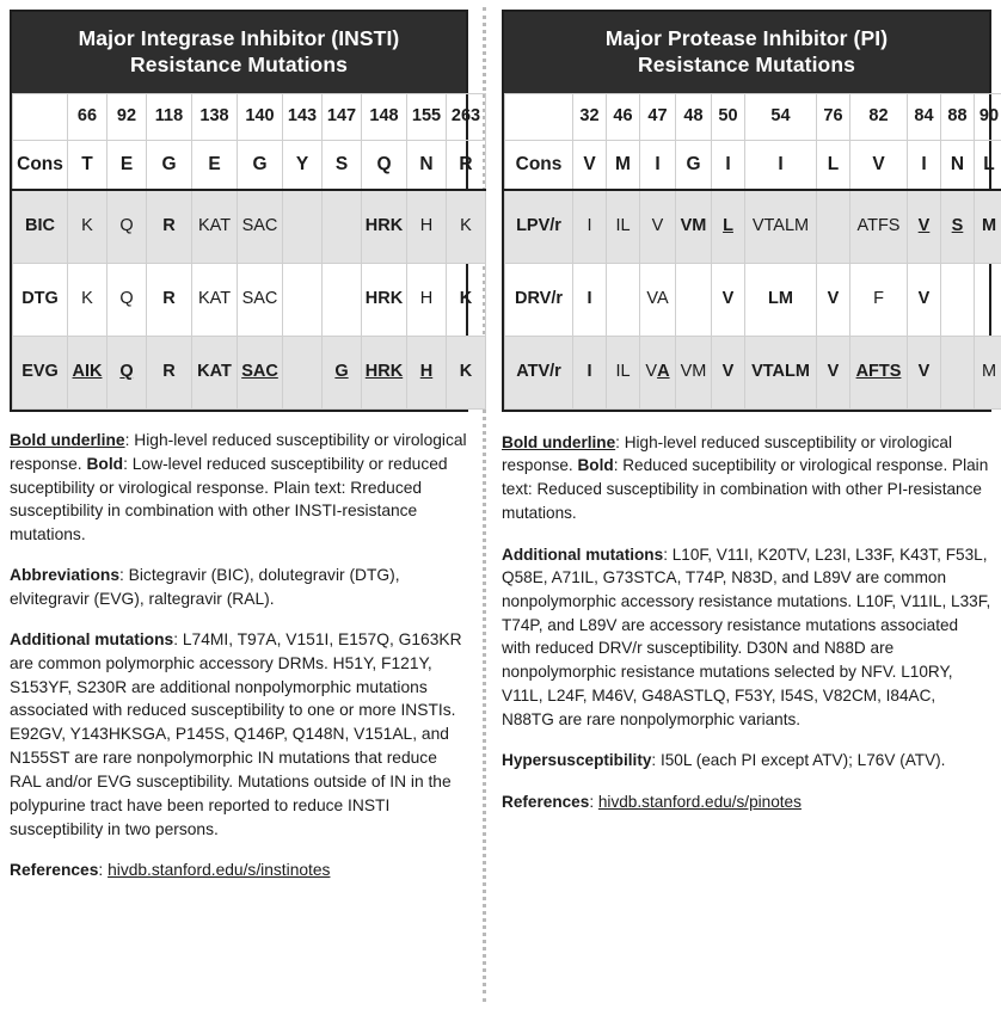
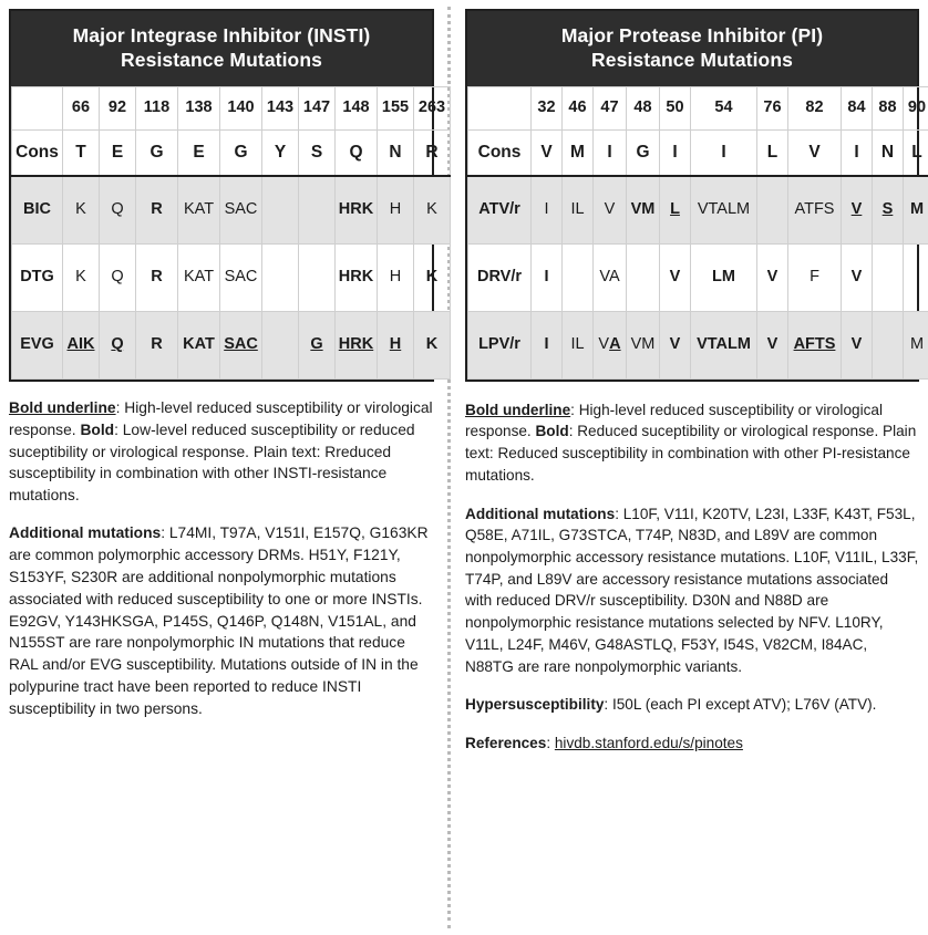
  Major Integrase Inhibitor (INSTI)
  Resistance Mutations
  	66	92	118	138	140	143	147	148	155	263
  Cons	T	E	G	E	G	Y	S	Q	N	R
  BIC	K	Q	R	KAT	SAC			HRK	H	K
  DTG	K	Q	R	KAT	SAC			HRK	H	K
  EVG	AIK	Q	R	KAT	SAC		G	HRK	H	K
  Bold underline: High-level reduced susceptibility or virological response. Bold: Low-level reduced susceptibility or reduced suceptibility or virological response. Plain text: Rreduced susceptibility in combination with other INSTI-resistance mutations.
- Abbreviations: Bictegravir (BIC), dolutegravir (DTG), elvitegravir (EVG), raltegravir (RAL).
  Additional mutations: L74MI, T97A, V151I, E157Q, G163KR are common polymorphic accessory DRMs. H51Y, F121Y, S153YF, S230R are additional nonpolymorphic mutations associated with reduced susceptibility to one or more INSTIs. E92GV, Y143HKSGA, P145S, Q146P, Q148N, V151AL, and N155ST are rare nonpolymorphic IN mutations that reduce RAL and/or EVG susceptibility. Mutations outside of IN in the polypurine tract have been reported to reduce INSTI susceptibility in two persons.
- References: hivdb.stanford.edu/s/instinotes
  Major Protease Inhibitor (PI)
  Resistance Mutations
  	32	46	47	48	50	54	76	82	84	88	90
  Cons	V	M	I	G	I	I	L	V	I	N	L
- LPV/r	I	IL	V	VM	L	VTALM		ATFS	V	S	M
+ ATV/r	I	IL	V	VM	L	VTALM		ATFS	V	S	M
  DRV/r	I		VA		V	LM	V	F	V
- ATV/r	I	IL	VA	VM	V	VTALM	V	AFTS	V		M
+ LPV/r	I	IL	VA	VM	V	VTALM	V	AFTS	V		M
  Bold underline: High-level reduced susceptibility or virological response. Bold: Reduced suceptibility or virological response. Plain text: Reduced susceptibility in combination with other PI-resistance mutations.
  Additional mutations: L10F, V11I, K20TV, L23I, L33F, K43T, F53L, Q58E, A71IL, G73STCA, T74P, N83D, and L89V are common nonpolymorphic accessory resistance mutations. L10F, V11IL, L33F, T74P, and L89V are accessory resistance mutations associated with reduced DRV/r susceptibility. D30N and N88D are nonpolymorphic resistance mutations selected by NFV. L10RY, V11L, L24F, M46V, G48ASTLQ, F53Y, I54S, V82CM, I84AC, N88TG are rare nonpolymorphic variants.
  Hypersusceptibility: I50L (each PI except ATV); L76V (ATV).
  References: hivdb.stanford.edu/s/pinotes
